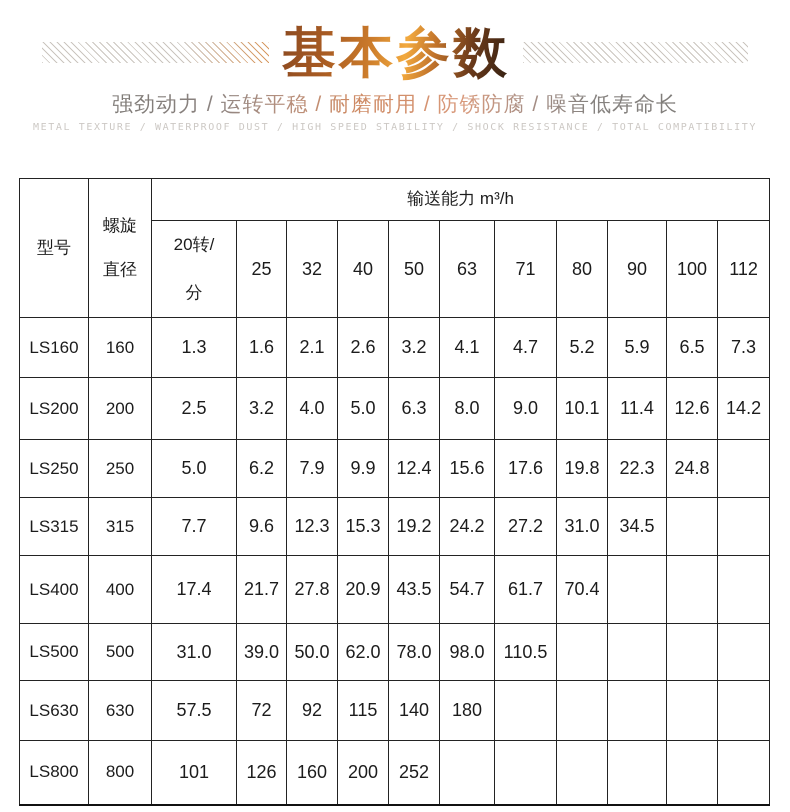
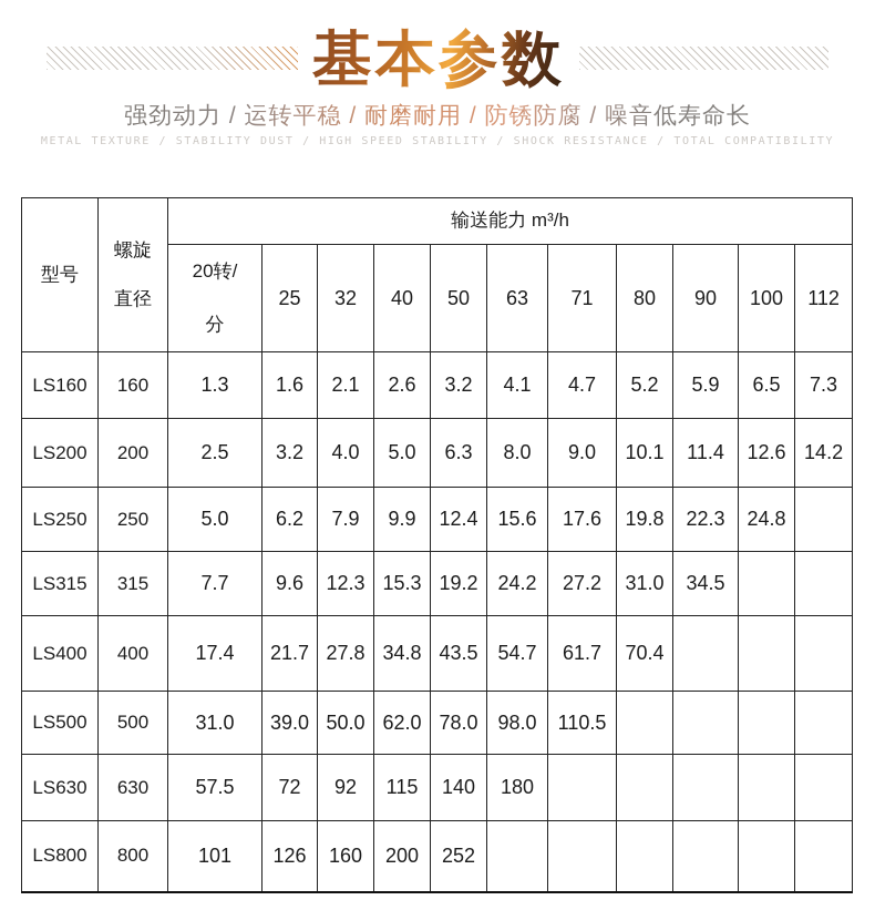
  基本参数
  强劲动力 / 运转平稳 / 耐磨耐用 / 防锈防腐 / 噪音低寿命长
- METAL TEXTURE / WATERPROOF DUST / HIGH SPEED STABILITY / SHOCK RESISTANCE / TOTAL COMPATIBILITY
+ METAL TEXTURE / STABILITY DUST / HIGH SPEED STABILITY / SHOCK RESISTANCE / TOTAL COMPATIBILITY
  型号	螺旋直径	输送能力 m³/h
  20转/分	25	32	40	50	63	71	80	90	100	112
  LS160	160	1.3	1.6	2.1	2.6	3.2	4.1	4.7	5.2	5.9	6.5	7.3
  LS200	200	2.5	3.2	4.0	5.0	6.3	8.0	9.0	10.1	11.4	12.6	14.2
  LS250	250	5.0	6.2	7.9	9.9	12.4	15.6	17.6	19.8	22.3	24.8
  LS315	315	7.7	9.6	12.3	15.3	19.2	24.2	27.2	31.0	34.5
- LS400	400	17.4	21.7	27.8	20.9	43.5	54.7	61.7	70.4
+ LS400	400	17.4	21.7	27.8	34.8	43.5	54.7	61.7	70.4
  LS500	500	31.0	39.0	50.0	62.0	78.0	98.0	110.5
  LS630	630	57.5	72	92	115	140	180
  LS800	800	101	126	160	200	252
